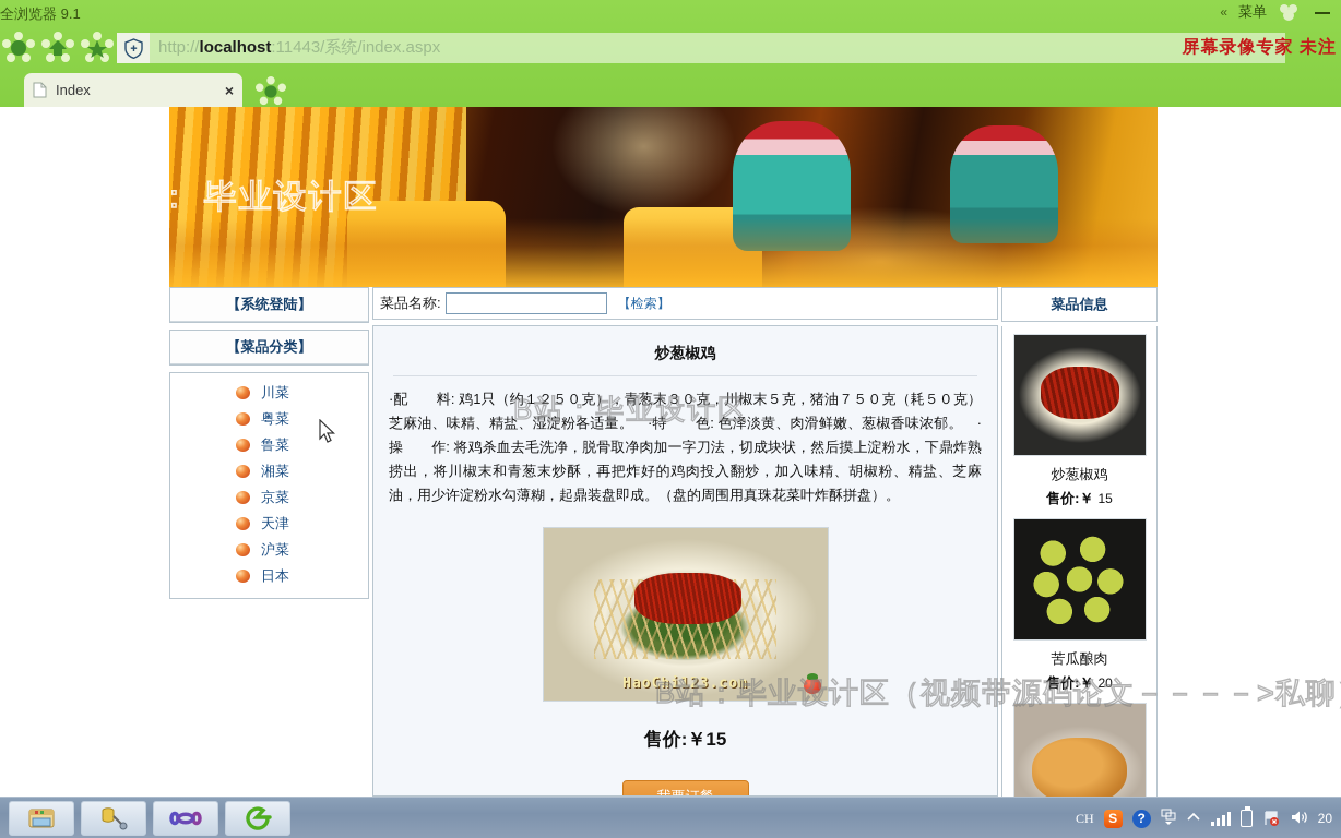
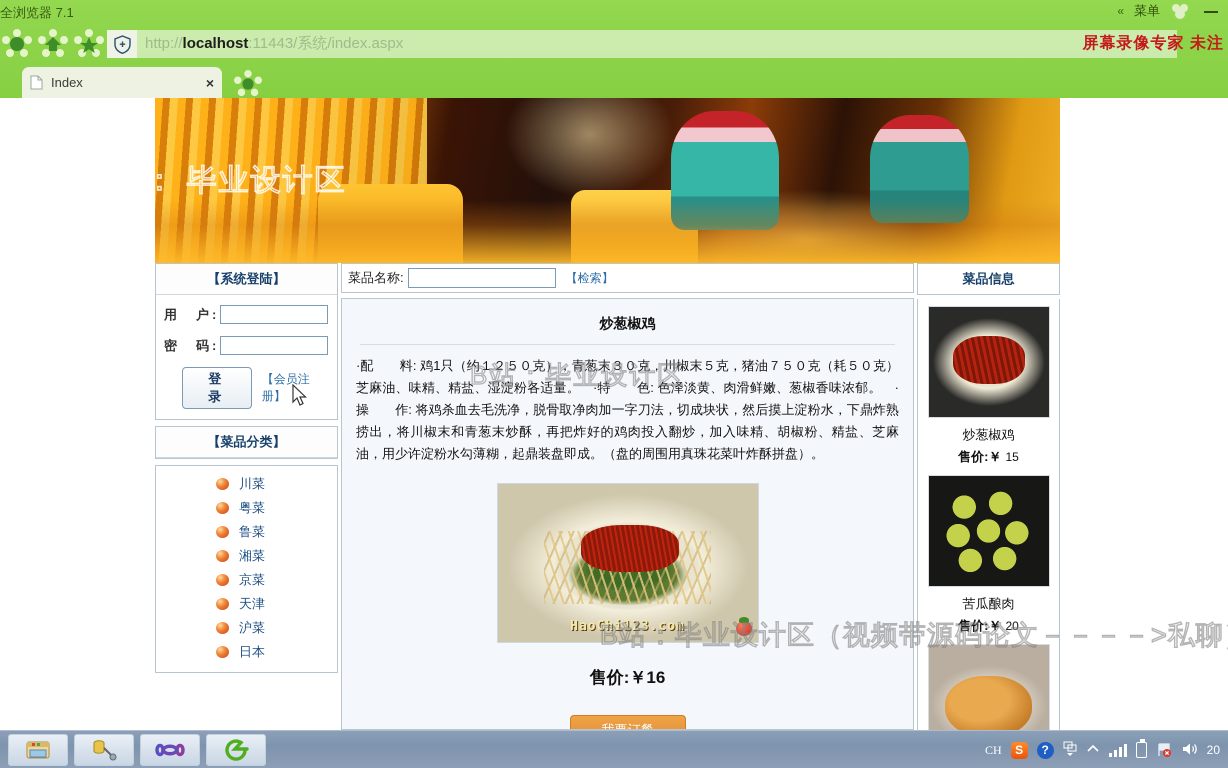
- 全浏览器 9.1
+ 全浏览器 7.1
  «
  菜单
  http://localhost:11443/系统/index.aspx
  屏幕录像专家 未注
  Index
  ×
  【系统登陆】
+ 用 户:
+ 密 码:
+ 登 录
+ 【会员注册】
  【菜品分类】
  川菜
  粤菜
  鲁菜
  湘菜
  京菜
  天津
  沪菜
  日本
  菜品名称:
  【检索】
  炒葱椒鸡
  ·配 料: 鸡1只（约１２５０克），青葱末３０克，川椒末５克，猪油７５０克（耗５０克）芝麻油、味精、精盐、湿淀粉各适量。 ·特 色: 色泽淡黄、肉滑鲜嫩、葱椒香味浓郁。 ·操 作: 将鸡杀血去毛洗净，脱骨取净肉加一字刀法，切成块状，然后摸上淀粉水，下鼎炸熟捞出，将川椒末和青葱末炒酥，再把炸好的鸡肉投入翻炒，加入味精、胡椒粉、精盐、芝麻油，用少许淀粉水勾薄糊，起鼎装盘即成。（盘的周围用真珠花菜叶炸酥拼盘）。
  HaoChi123.com
- 售价:￥15
+ 售价:￥16
  菜品信息
  炒葱椒鸡
  售价:￥ 15
  苦瓜酿肉
  售价:￥ 20
  B 站： 毕业设计区
  B站：毕业设计区
  B站：毕业设计区（视频带源码论文－－－－>私聊
  CH
  S
  ?
  20
